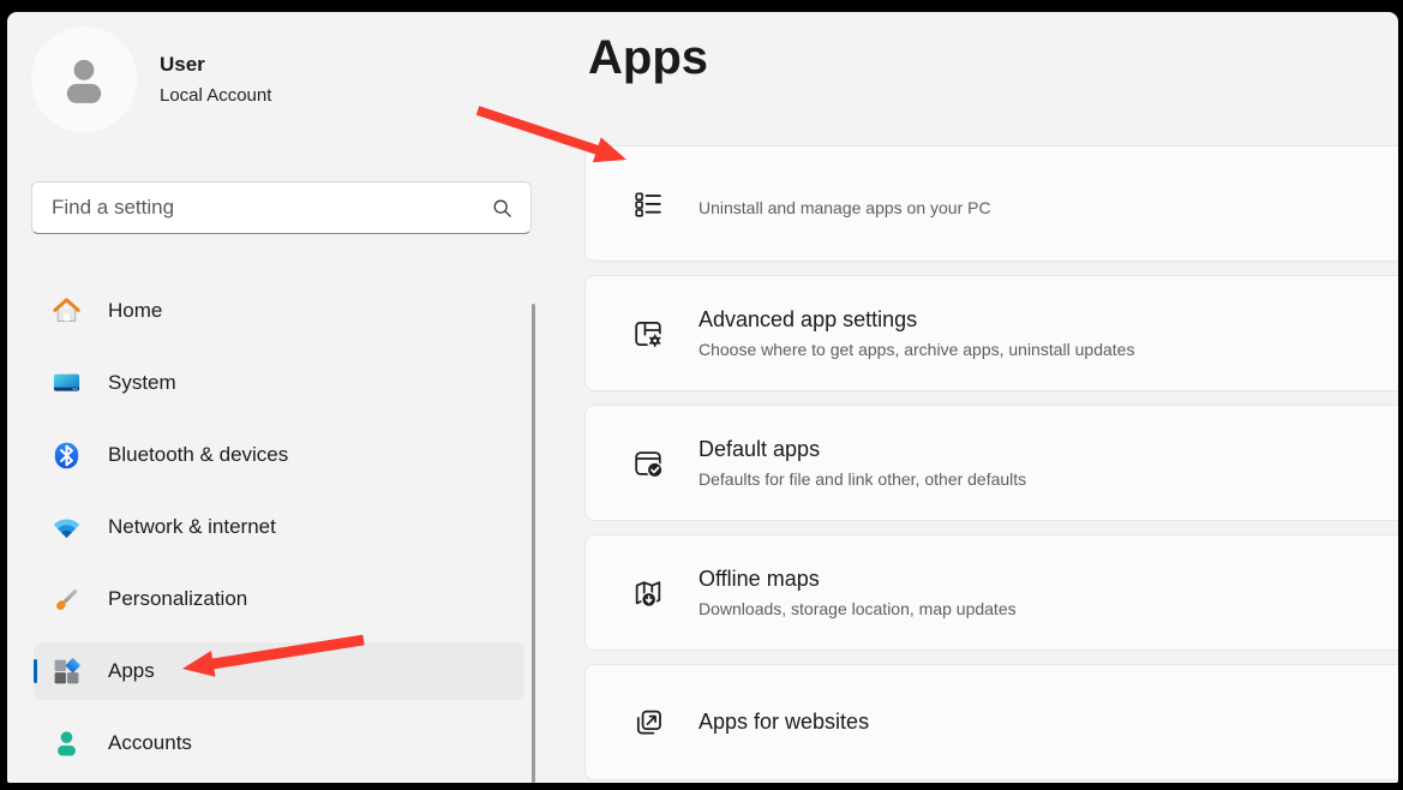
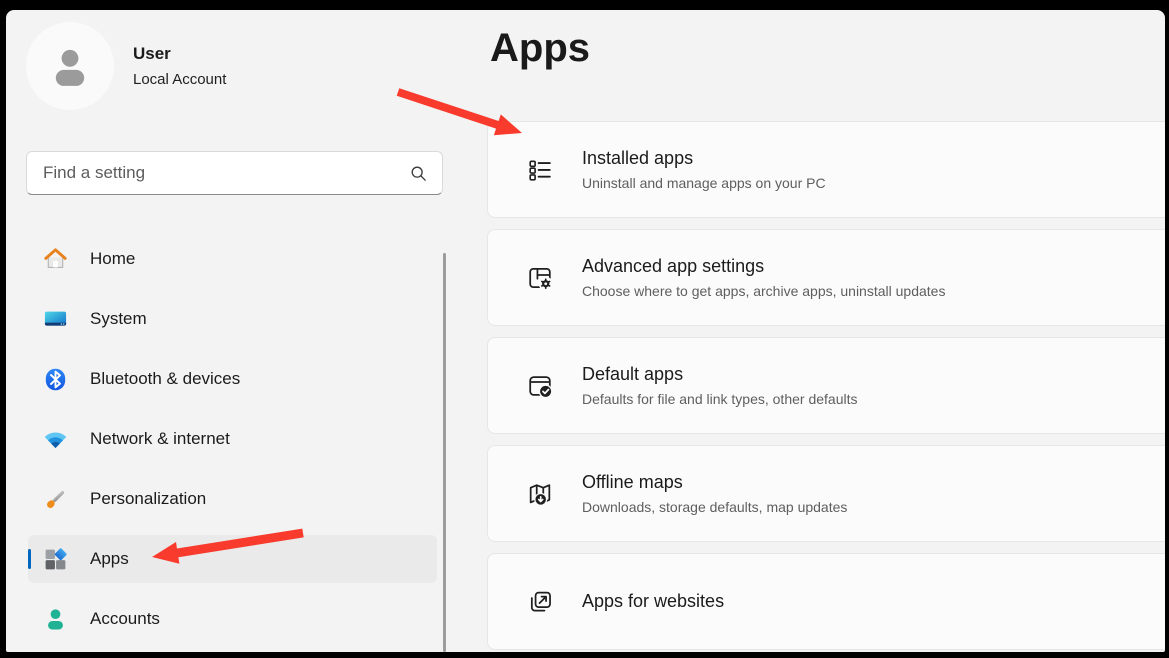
  User
  Local Account
  Find a setting
  Home
  System
  Bluetooth & devices
  Network & internet
  Personalization
  Apps
  Accounts
  Apps
+ Installed apps
  Uninstall and manage apps on your PC
  Advanced app settings
  Choose where to get apps, archive apps, uninstall updates
  Default apps
- Defaults for file and link other, other defaults
+ Defaults for file and link types, other defaults
  Offline maps
- Downloads, storage location, map updates
+ Downloads, storage defaults, map updates
  Apps for websites
